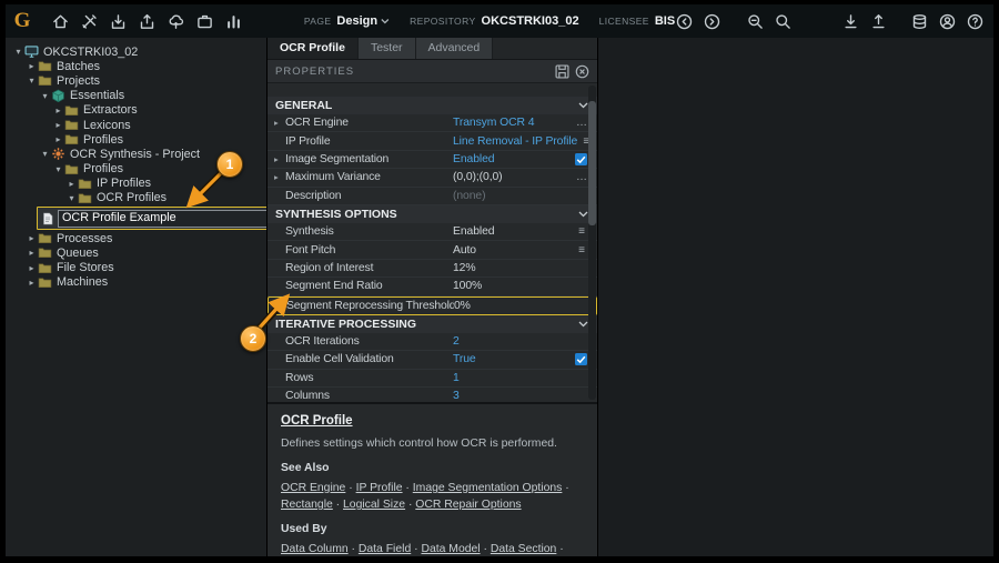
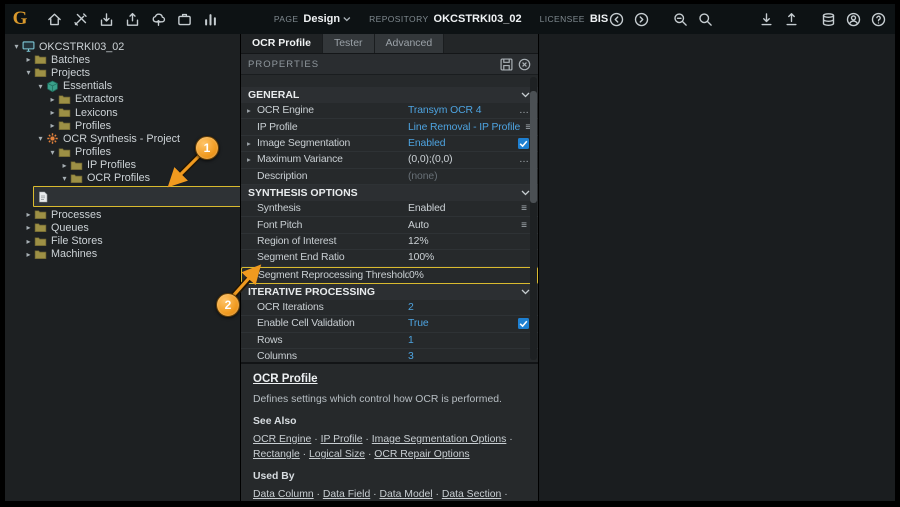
  G
  PAGE
  Design
  REPOSITORY
  OKCSTRKI03_02
  LICENSEE
  BIS
  ▾
  OKCSTRKI03_02
  ▸
  Batches
  ▾
  Projects
  ▾
  Essentials
  ▸
  Extractors
  ▸
  Lexicons
  ▸
  Profiles
  ▾
  OCR Synthesis - Project
  ▾
  Profiles
  ▸
  IP Profiles
  ▾
  OCR Profiles
- OCR Profile Example
  ▸
  Processes
  ▸
  Queues
  ▸
  File Stores
  ▸
  Machines
  OCR Profile
  Tester
  Advanced
  PROPERTIES
  GENERAL
  ▸
  OCR Engine
  Transym OCR 4
  …
  IP Profile
  Line Removal - IP Profile
  ≡
  ▸
  Image Segmentation
  Enabled
  ▸
  Maximum Variance
  (0,0);(0,0)
  …
  Description
  (none)
  SYNTHESIS OPTIONS
  Synthesis
  Enabled
  ≡
  Font Pitch
  Auto
  ≡
  Region of Interest
  12%
  Segment End Ratio
  100%
  Segment Reprocessing Threshold
  0%
  ITERATIVE PROCESSING
  OCR Iterations
  2
  Enable Cell Validation
  True
  Rows
  1
  Columns
  3
  OCR Profile
  Defines settings which control how OCR is performed.
  See Also
  OCR Engine · IP Profile · Image Segmentation Options · Rectangle · Logical Size · OCR Repair Options
  Used By
  Data Column · Data Field · Data Model · Data Section ·
  1
  2
